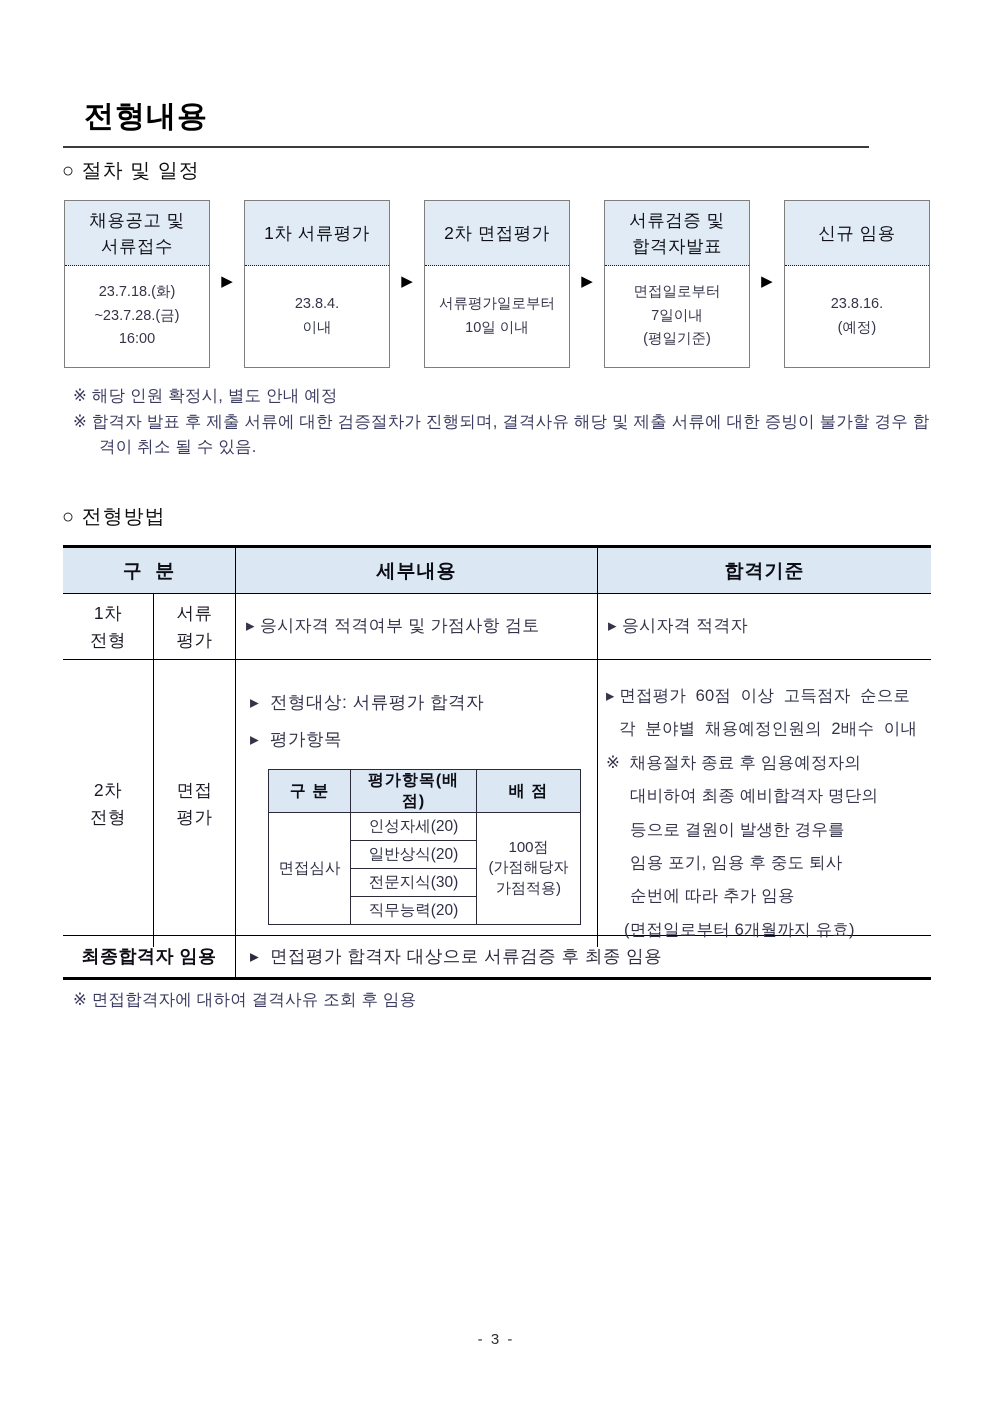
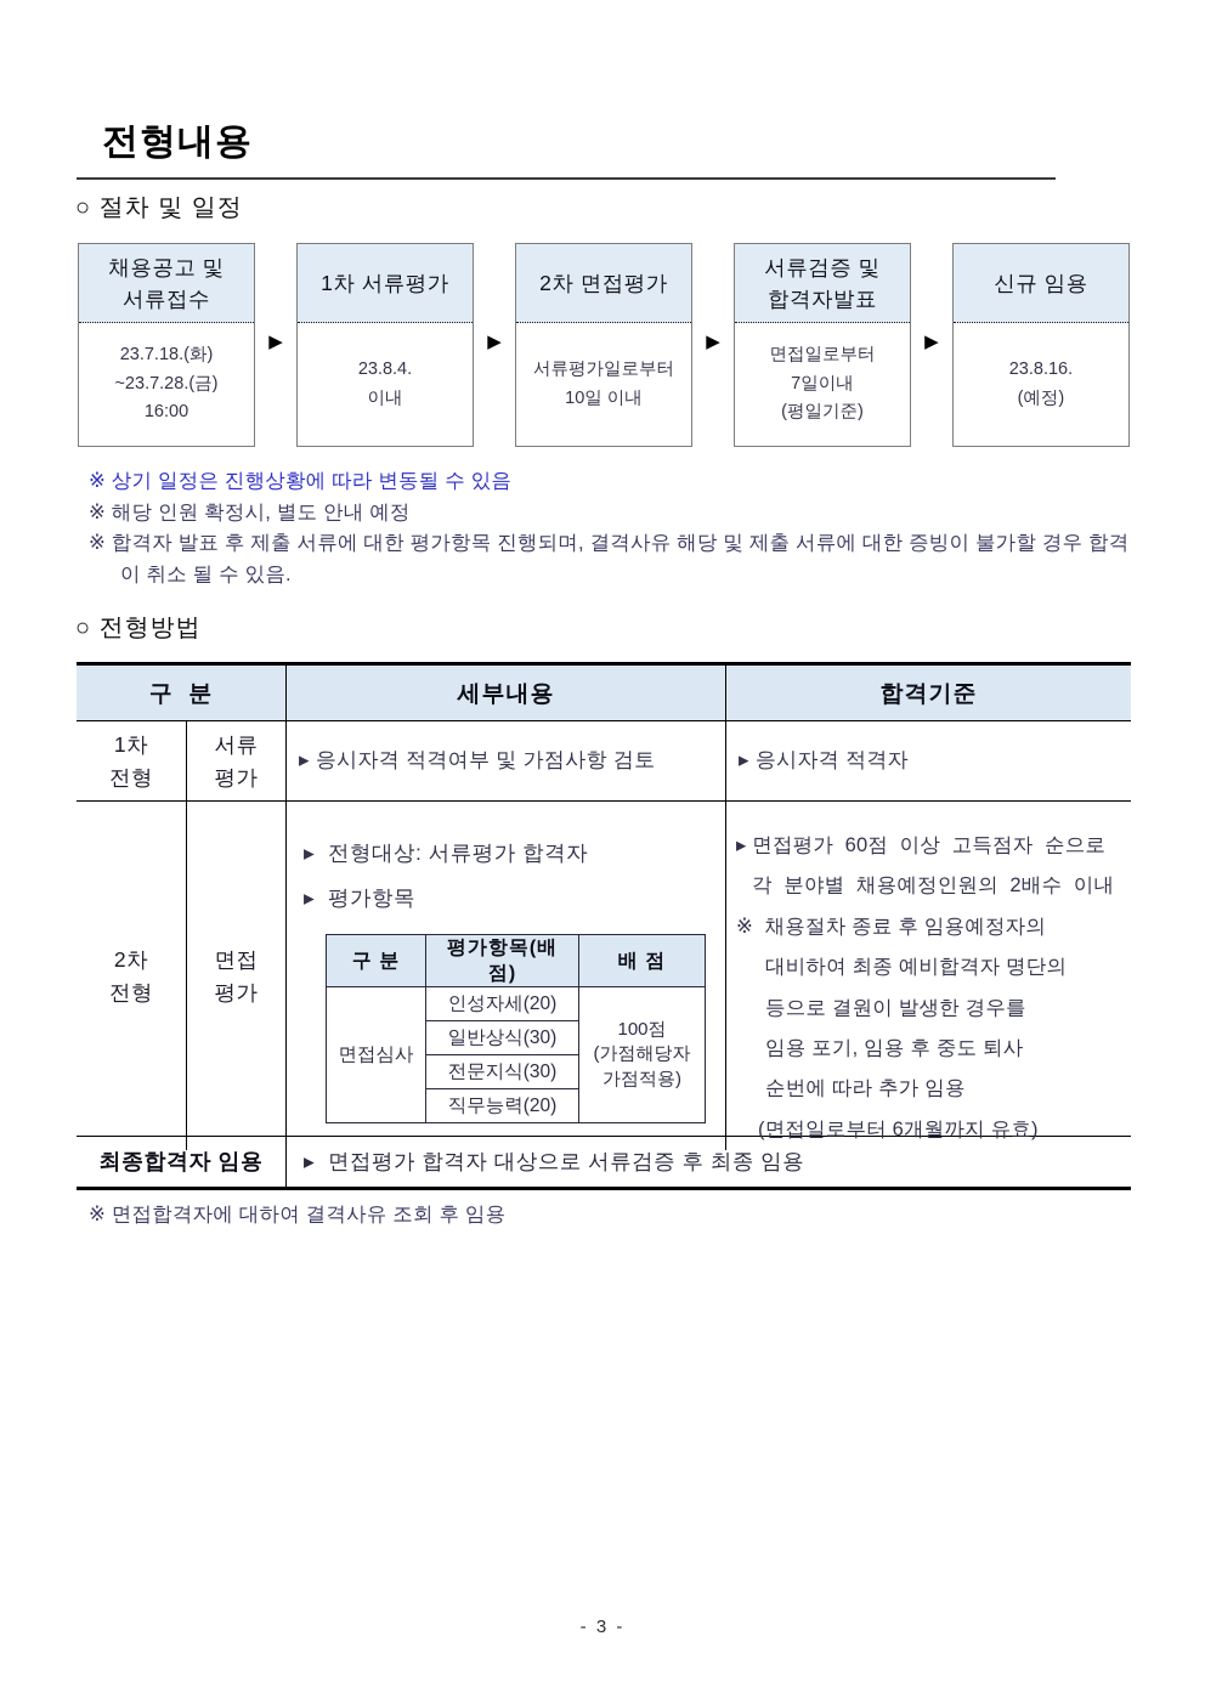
  전형내용
  ○ 절차 및 일정
  채용공고 및
  서류접수
  23.7.18.(화)
  ~23.7.28.(금)
  16:00
  ▶
  1차 서류평가
  23.8.4.
  이내
  ▶
  2차 면접평가
  서류평가일로부터
  10일 이내
  ▶
  서류검증 및
  합격자발표
  면접일로부터
  7일이내
  (평일기준)
  ▶
  신규 임용
  23.8.16.
  (예정)
+ ※ 상기 일정은 진행상황에 따라 변동될 수 있음
  ※ 해당 인원 확정시, 별도 안내 예정
- ※ 합격자 발표 후 제출 서류에 대한 검증절차가 진행되며, 결격사유 해당 및 제출 서류에 대한 증빙이 불가할 경우 합격이 취소 될 수 있음.
+ ※ 합격자 발표 후 제출 서류에 대한 평가항목 진행되며, 결격사유 해당 및 제출 서류에 대한 증빙이 불가할 경우 합격이 취소 될 수 있음.
  ○ 전형방법
  구 분
  세부내용
  합격기준
  1차
  전형
  서류
  평가
  ▸ 응시자격 적격여부 및 가점사항 검토
  ▸ 응시자격 적격자
  2차
  전형
  면접
  평가
  ▸ 전형대상: 서류평가 합격자
  ▸ 평가항목
  구 분	평가항목(배점)	배 점
  면접심사	인성자세(20)	100점 (가점해당자 가점적용)
- 일반상식(20)
+ 일반상식(30)
  전문지식(30)
  직무능력(20)
  ▸ 면접평가 60점 이상 고득점자 순으로
  각 분야별 채용예정인원의 2배수 이내
  ※ 채용절차 종료 후 임용예정자의
  대비하여 최종 예비합격자 명단의
  등으로 결원이 발생한 경우를
  임용 포기, 임용 후 중도 퇴사
  순번에 따라 추가 임용
  (면접일로부터 6개월까지 유효)
  최종합격자 임용
  ▸ 면접평가 합격자 대상으로 서류검증 후 최종 임용
  ※ 면접합격자에 대하여 결격사유 조회 후 임용
  - 3 -
